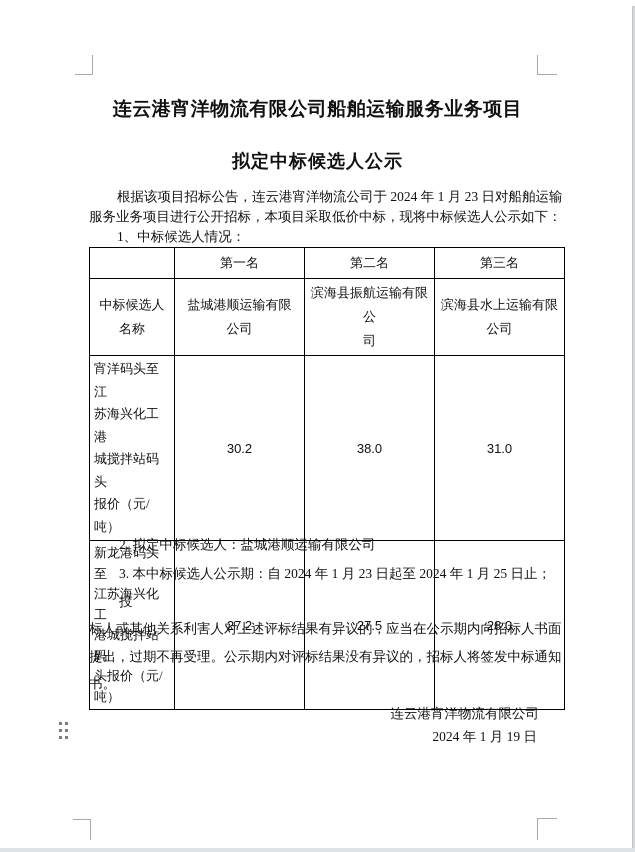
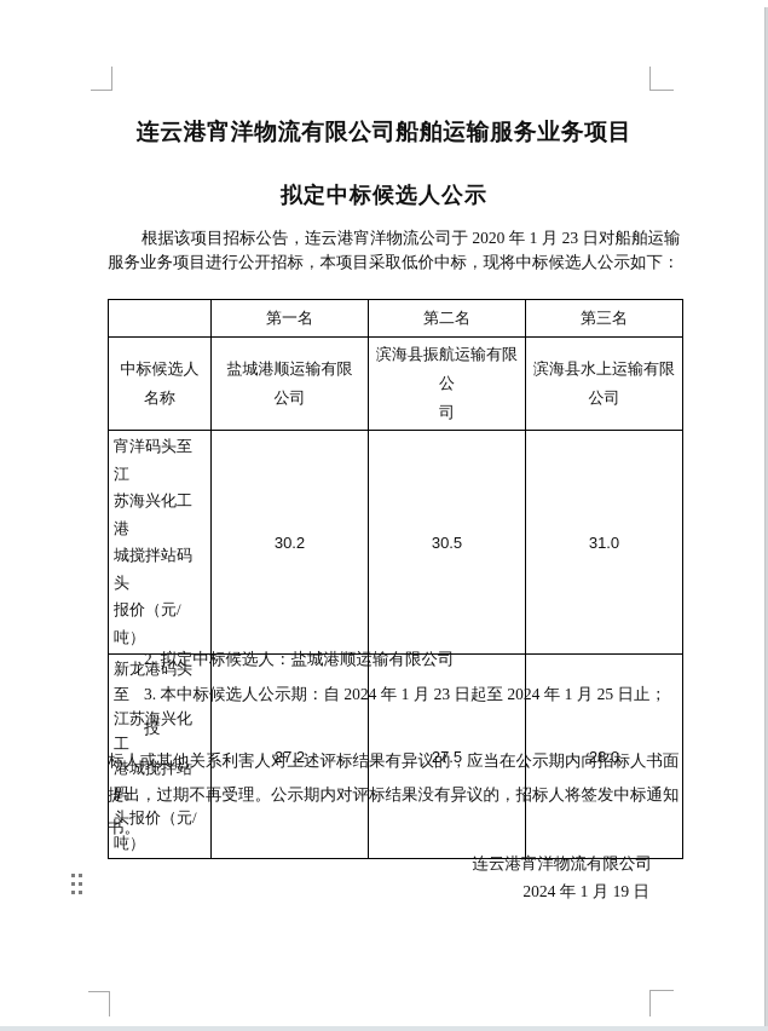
  连云港宵洋物流有限公司船舶运输服务业务项目
  拟定中标候选人公示
- 根据该项目招标公告，连云港宵洋物流公司于 2024 年 1 月 23 日对船舶运输
+ 根据该项目招标公告，连云港宵洋物流公司于 2020 年 1 月 23 日对船舶运输
  服务业务项目进行公开招标，本项目采取低价中标，现将中标候选人公示如下：
- 1、中标候选人情况：
  	第一名	第二名	第三名
  中标候选人 名称	盐城港顺运输有限 公司	滨海县振航运输有限公 司	滨海县水上运输有限 公司
- 宵洋码头至江 苏海兴化工港 城搅拌站码头 报价（元/吨）	30.2	38.0	31.0
+ 宵洋码头至江 苏海兴化工港 城搅拌站码头 报价（元/吨）	30.2	30.5	31.0
  新龙港码头至 江苏海兴化工 港城搅拌站码 头报价（元/ 吨）	27.2	27.5	28.0
  2. 拟定中标候选人：盐城港顺运输有限公司
  3. 本中标候选人公示期：自 2024 年 1 月 23 日起至 2024 年 1 月 25 日止；投
  标人或其他关系利害人对上述评标结果有异议的，应当在公示期内向招标人书面
  提出，过期不再受理。公示期内对评标结果没有异议的，招标人将签发中标通知
  书。
  连云港宵洋物流有限公司
  2024 年 1 月 19 日
